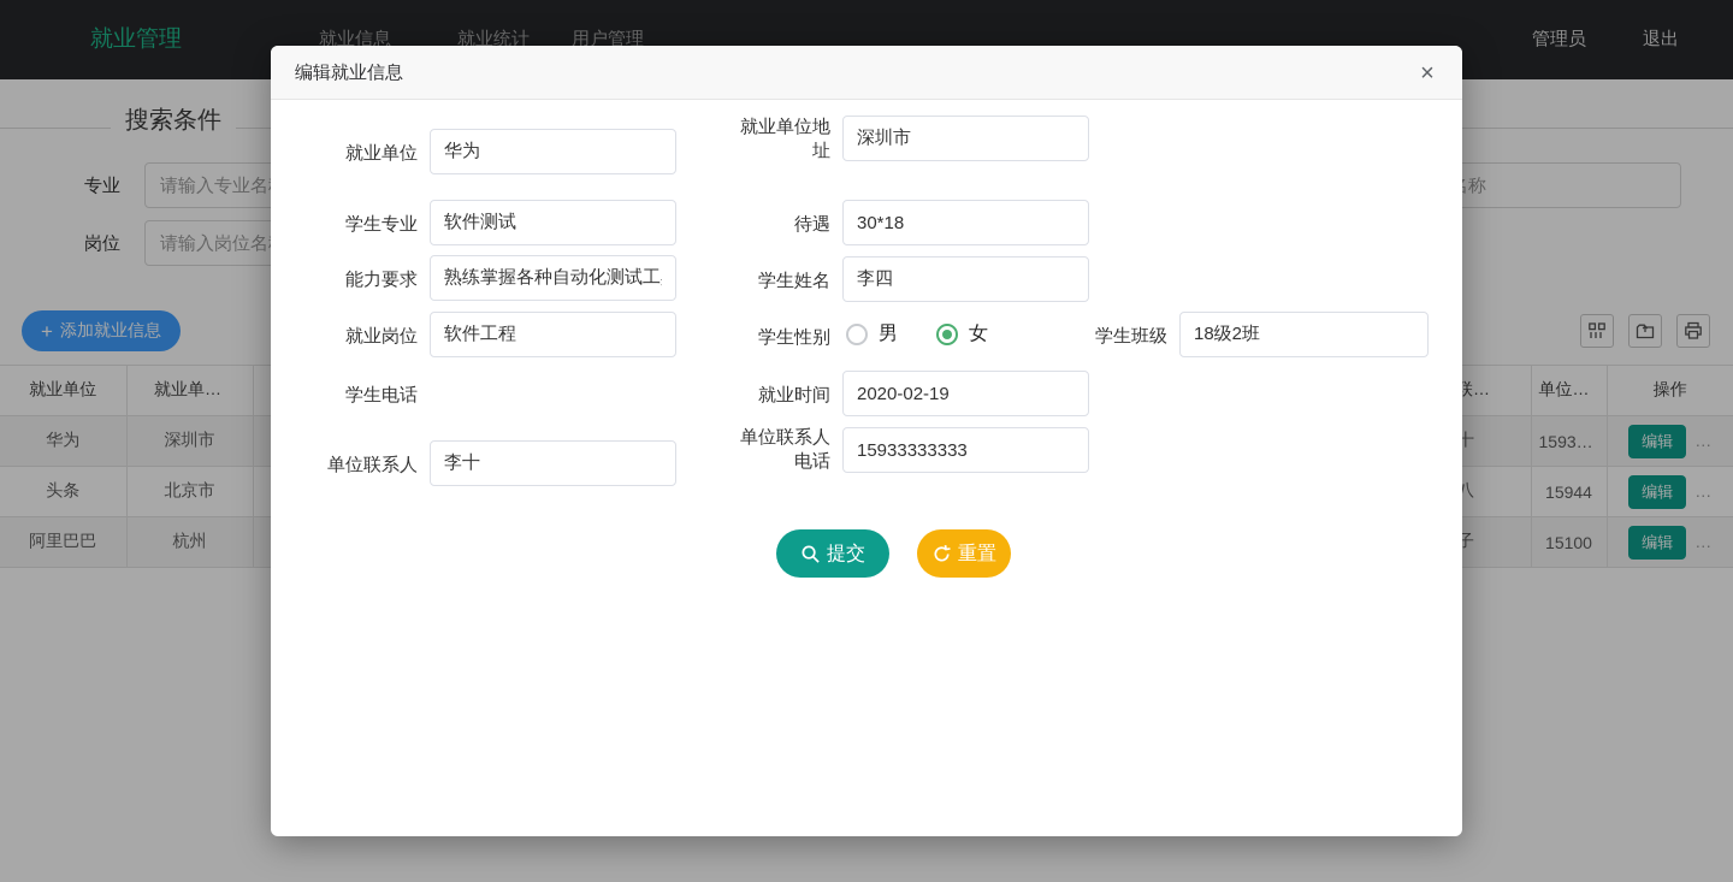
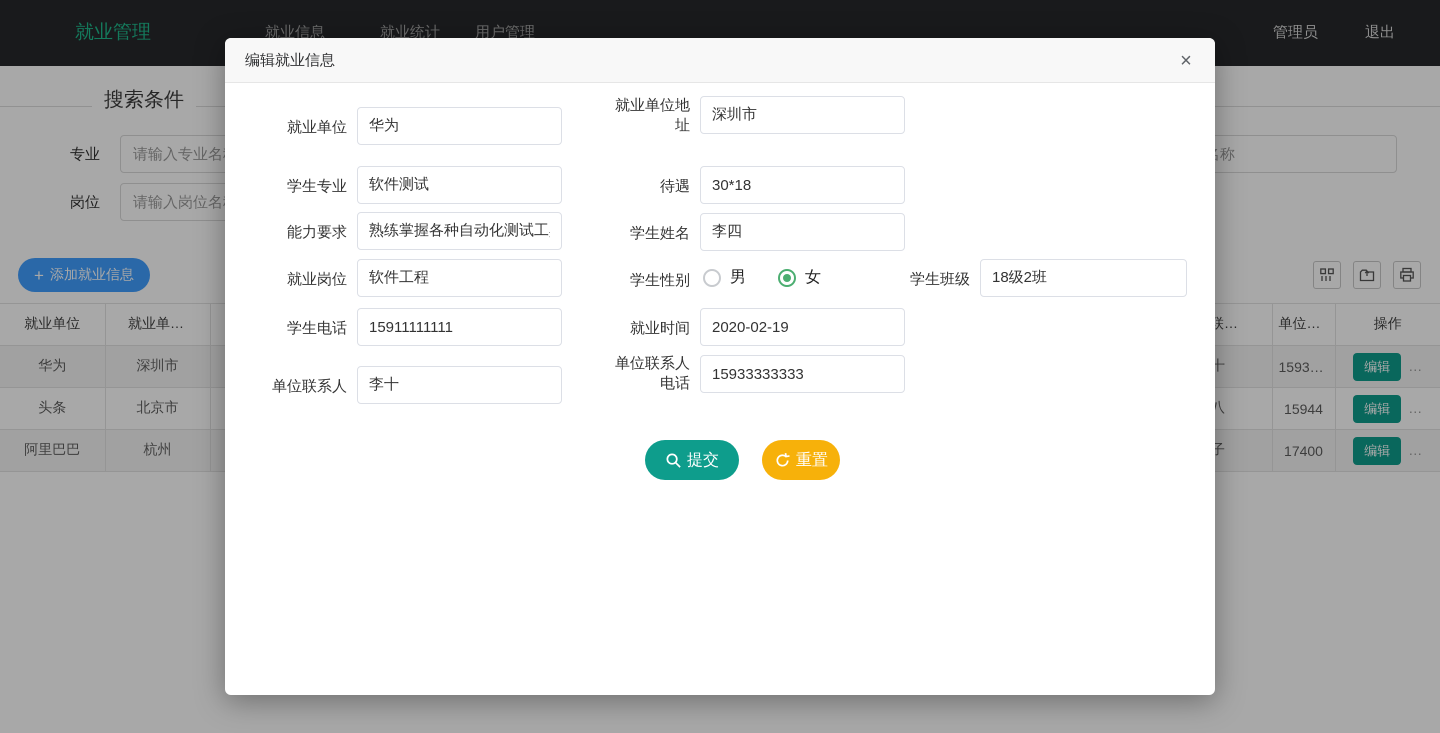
  就业管理
  就业信息
  就业统计
  用户管理
  管理员
  退出
  搜索条件
  专业
  请输入专业名
  岗位
  请输入岗位名
  +
  添加就业信息
  华为	深圳市		十	1593333	编辑 …
  头条	北京市		八	15944	编辑 …
- 阿里巴巴	杭州		子	15100	编辑 …
+ 阿里巴巴	杭州		子	17400	编辑 …
  编辑就业信息
  ×
  就业单位
  华为
  就业单位地址
  深圳市
  学生专业
  软件测试
  待遇
  30*18
  能力要求
  熟练掌握各种自动化测试工
  学生姓名
  李四
  就业岗位
  软件工程
  学生性别
  男
  女
  学生班级
  18级2班
  学生电话
+ 15911111111
  就业时间
  2020-02-19
  单位联系人
  李十
  单位联系人电话
  15933333333
  提交
  重置
